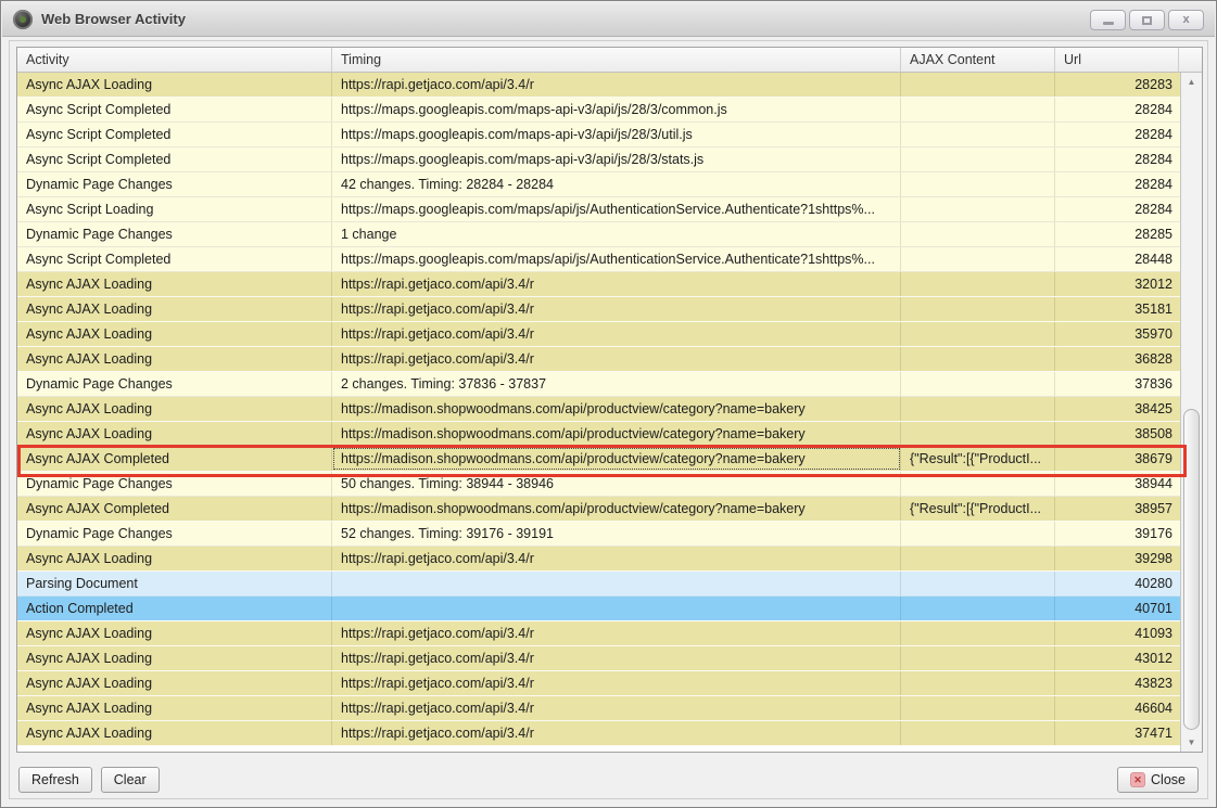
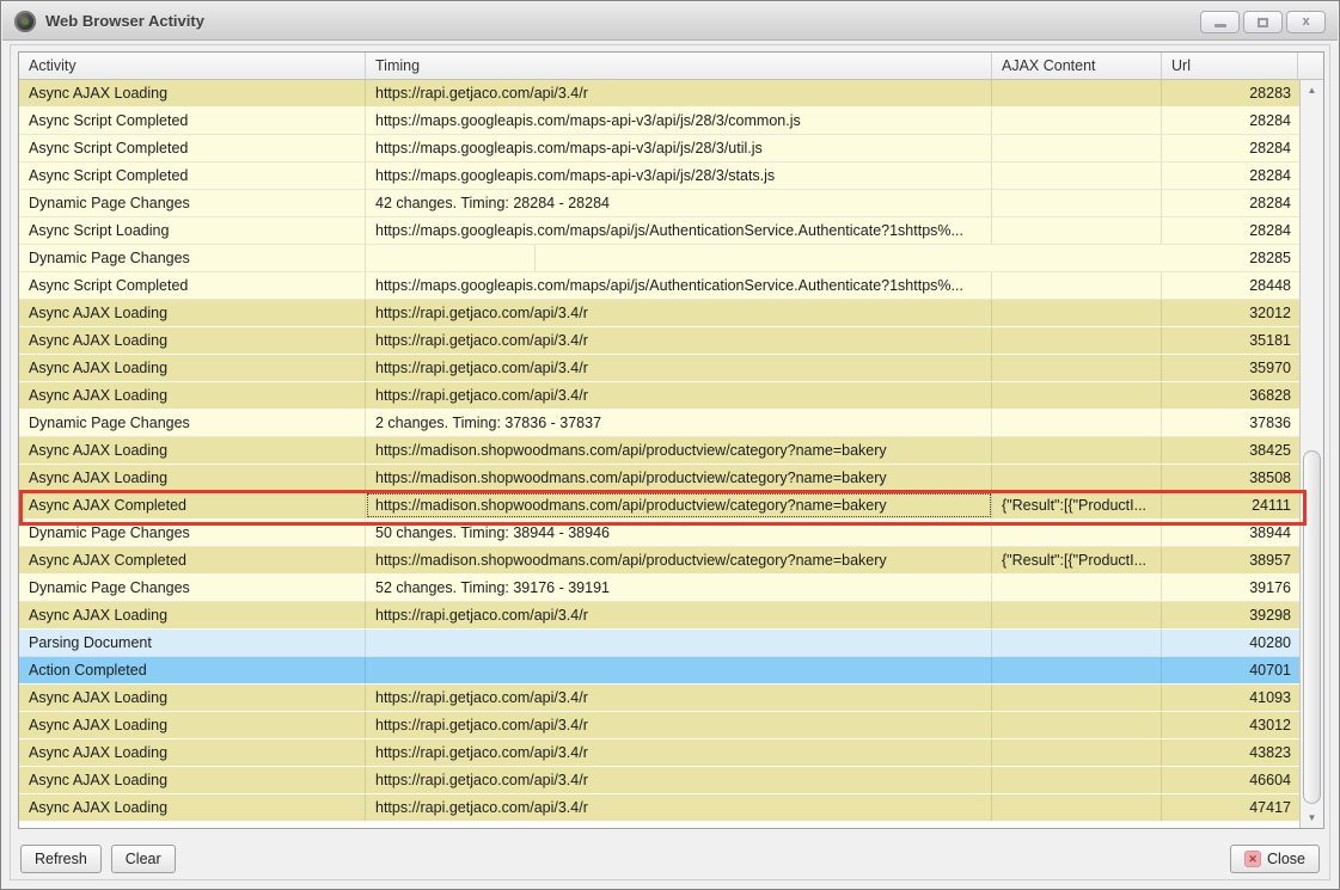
  Web Browser Activity
  x
  Activity
  Timing
  AJAX Content
  Url
  Async AJAX Loading
  https://rapi.getjaco.com/api/3.4/r
  28283
  Async Script Completed
  https://maps.googleapis.com/maps-api-v3/api/js/28/3/common.js
  28284
  Async Script Completed
  https://maps.googleapis.com/maps-api-v3/api/js/28/3/util.js
  28284
  Async Script Completed
  https://maps.googleapis.com/maps-api-v3/api/js/28/3/stats.js
  28284
  Dynamic Page Changes
  42 changes. Timing: 28284 - 28284
  28284
  Async Script Loading
  https://maps.googleapis.com/maps/api/js/AuthenticationService.Authenticate?1shttps%...
  28284
  Dynamic Page Changes
- 1 change
  28285
  Async Script Completed
  https://maps.googleapis.com/maps/api/js/AuthenticationService.Authenticate?1shttps%...
  28448
  Async AJAX Loading
  https://rapi.getjaco.com/api/3.4/r
  32012
  Async AJAX Loading
  https://rapi.getjaco.com/api/3.4/r
  35181
  Async AJAX Loading
  https://rapi.getjaco.com/api/3.4/r
  35970
  Async AJAX Loading
  https://rapi.getjaco.com/api/3.4/r
  36828
  Dynamic Page Changes
  2 changes. Timing: 37836 - 37837
  37836
  Async AJAX Loading
  https://madison.shopwoodmans.com/api/productview/category?name=bakery
  38425
  Async AJAX Loading
  https://madison.shopwoodmans.com/api/productview/category?name=bakery
  38508
  Async AJAX Completed
  https://madison.shopwoodmans.com/api/productview/category?name=bakery
  {"Result":[{"ProductI...
- 38679
+ 24111
  Dynamic Page Changes
  50 changes. Timing: 38944 - 38946
  38944
  Async AJAX Completed
  https://madison.shopwoodmans.com/api/productview/category?name=bakery
  {"Result":[{"ProductI...
  38957
  Dynamic Page Changes
  52 changes. Timing: 39176 - 39191
  39176
  Async AJAX Loading
  https://rapi.getjaco.com/api/3.4/r
  39298
  Parsing Document
  40280
  Action Completed
  40701
  Async AJAX Loading
  https://rapi.getjaco.com/api/3.4/r
  41093
  Async AJAX Loading
  https://rapi.getjaco.com/api/3.4/r
  43012
  Async AJAX Loading
  https://rapi.getjaco.com/api/3.4/r
  43823
  Async AJAX Loading
  https://rapi.getjaco.com/api/3.4/r
  46604
  Async AJAX Loading
  https://rapi.getjaco.com/api/3.4/r
- 37471
+ 47417
  ▲
  ▼
  Refresh
  Clear
  ✕
  Close
